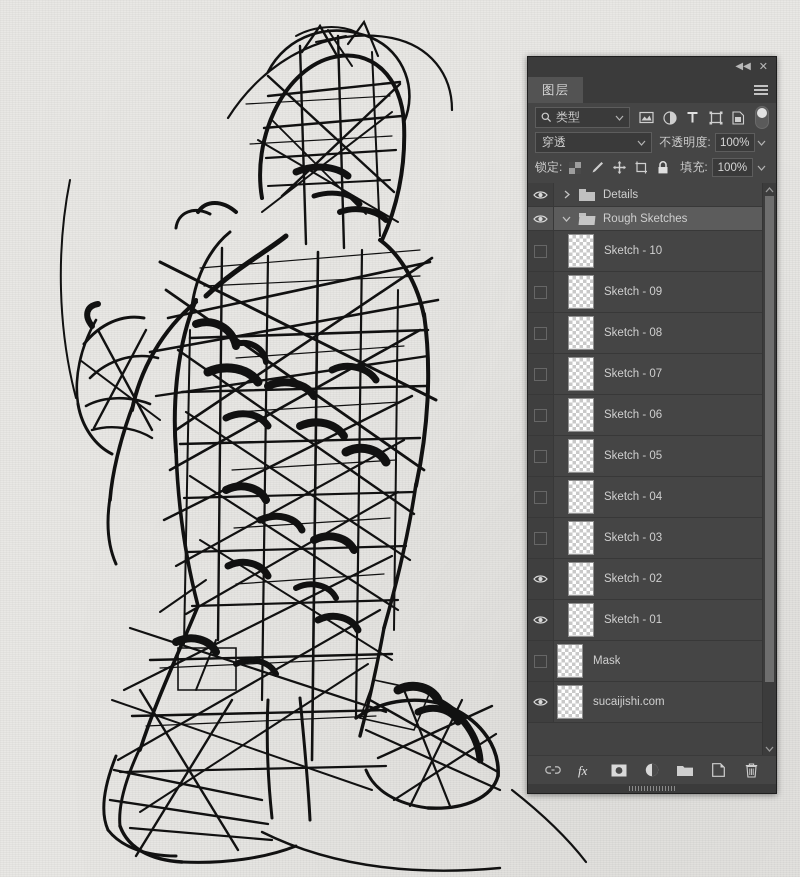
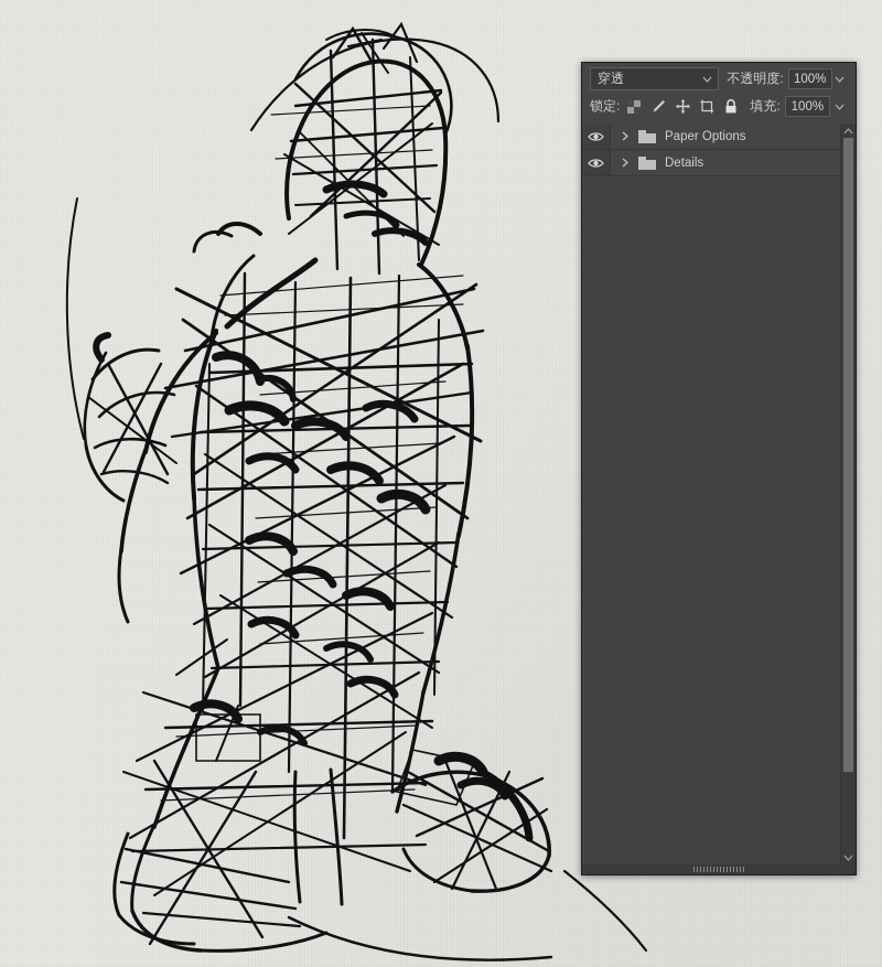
- ◀◀
- ✕
- 图层
- 类型
  穿透
  不透明度:
  100%
  锁定:
  填充:
  100%
+ Paper Options
  Details
- Rough Sketches
- Sketch - 10
- Sketch - 09
- Sketch - 08
- Sketch - 07
- Sketch - 06
- Sketch - 05
- Sketch - 04
- Sketch - 03
- Sketch - 02
- Sketch - 01
- Mask
- sucaijishi.com
- fx
